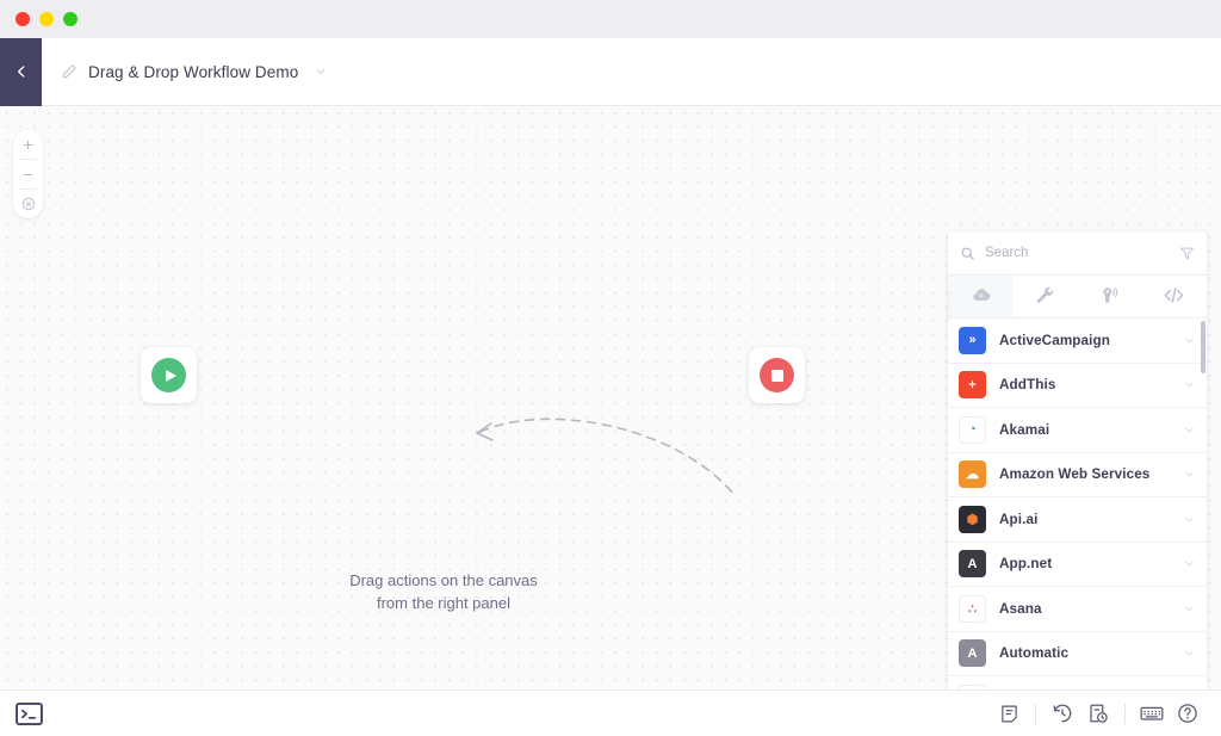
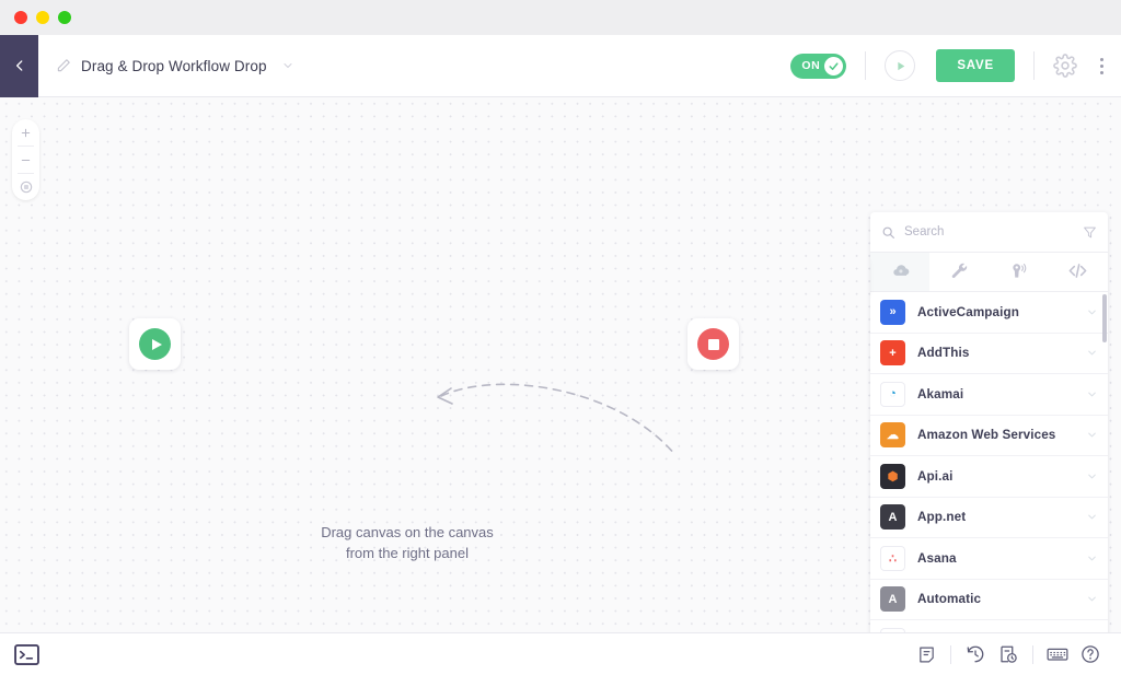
- Drag & Drop Workflow Demo
+ Drag & Drop Workflow Drop
+ ON
+ SAVE
- Drag actions on the canvas
+ Drag canvas on the canvas
  from the right panel
  Search
  »
  ActiveCampaign
  +
  AddThis
  ◔
  Akamai
  ☁
  Amazon Web Services
  ⬢
  Api.ai
  A
  App.net
  ∴
  Asana
  A
  Automatic
